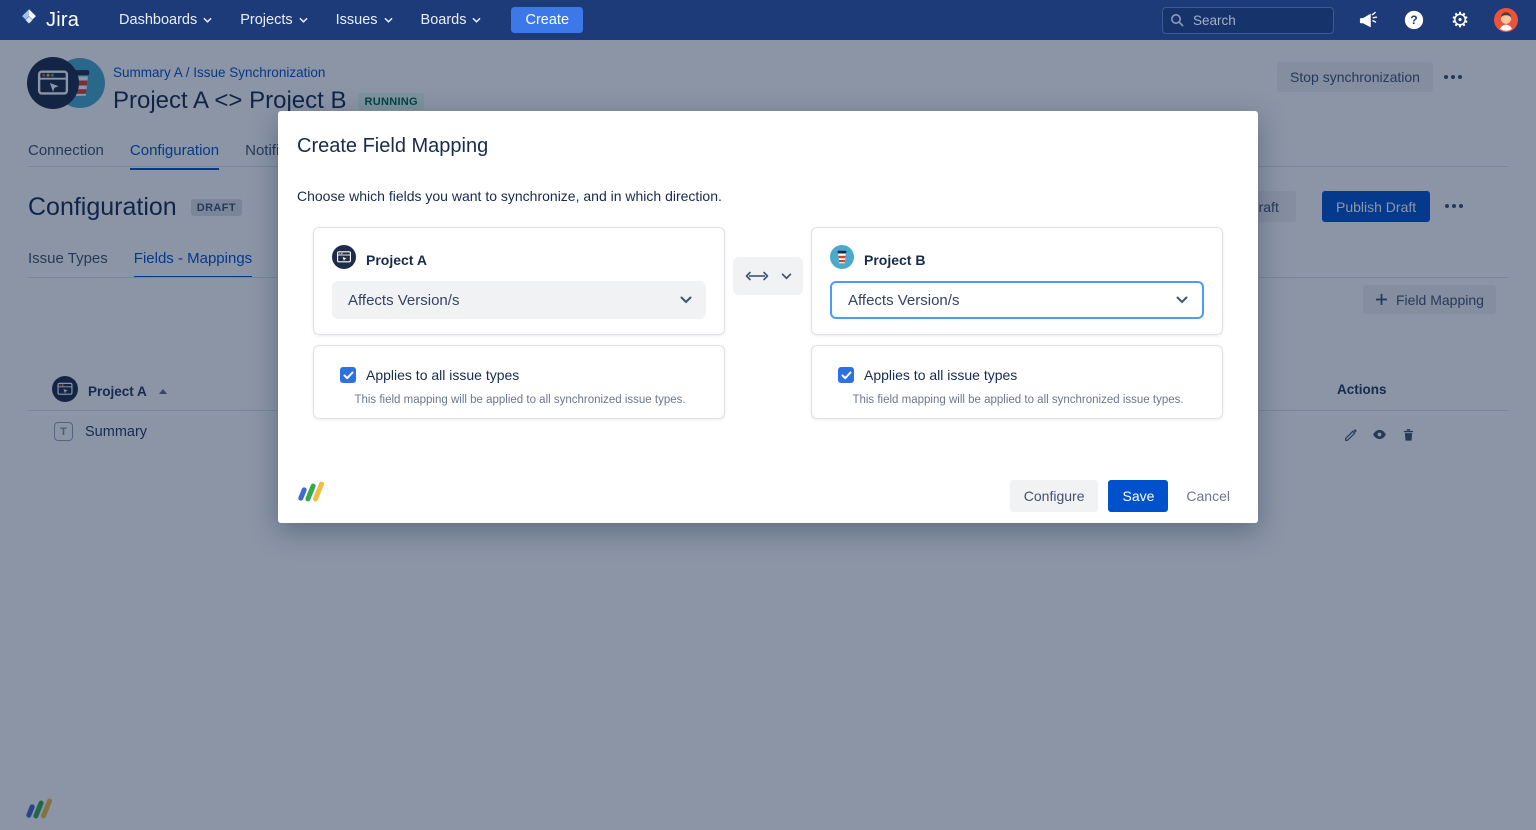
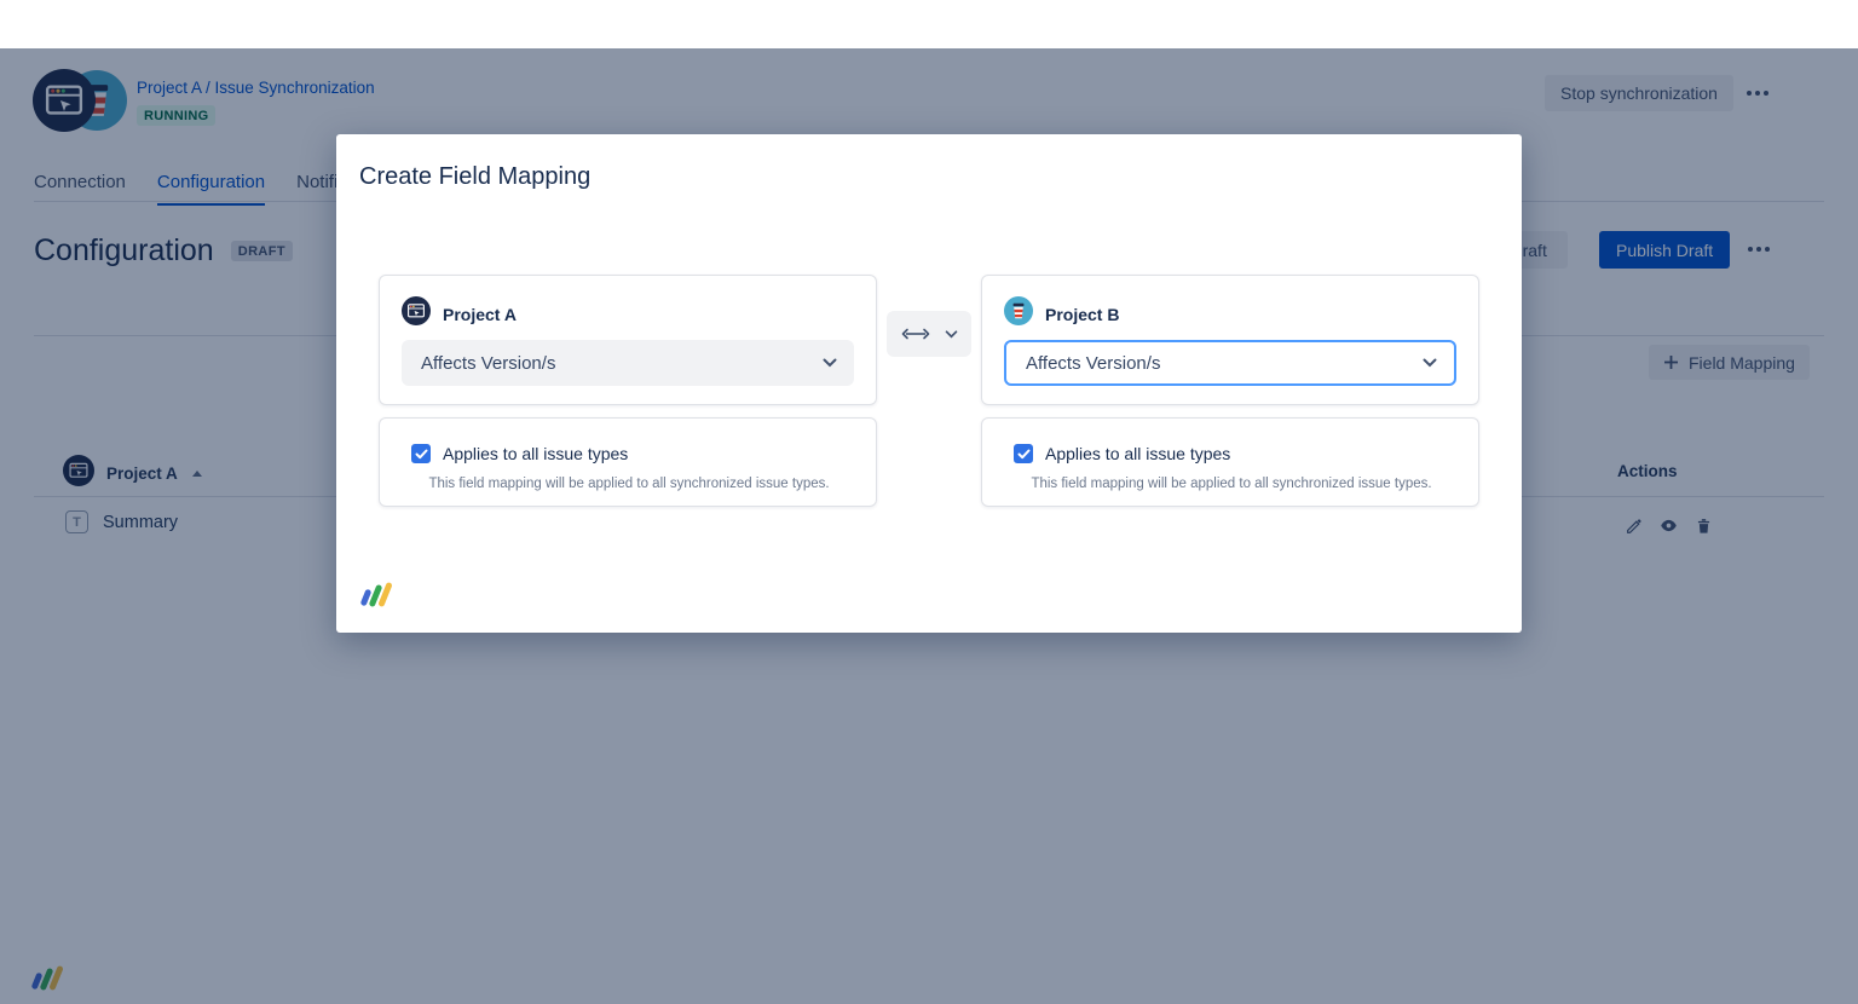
- Jira
- Dashboards
- Projects
- Issues
- Boards
- Create
- Search
- ?
- ⚙
- Summary A / Issue Synchronization
+ Project A / Issue Synchronization
- Project A <> Project B
  RUNNING
  Stop synchronization
  Connection
  Configuration
  Configuration
  DRAFT
  Publish Draft
- Issue Types
- Fields - Mappings
  Field Mapping
  Project A
  Actions
  T
  Summary
  Create Field Mapping
- Choose which fields you want to synchronize, and in which direction.
  Project A
  Affects Version/s
  Project B
  Affects Version/s
  Applies to all issue types
  This field mapping will be applied to all synchronized issue types.
  Applies to all issue types
  This field mapping will be applied to all synchronized issue types.
- Configure
- Save
- Cancel
